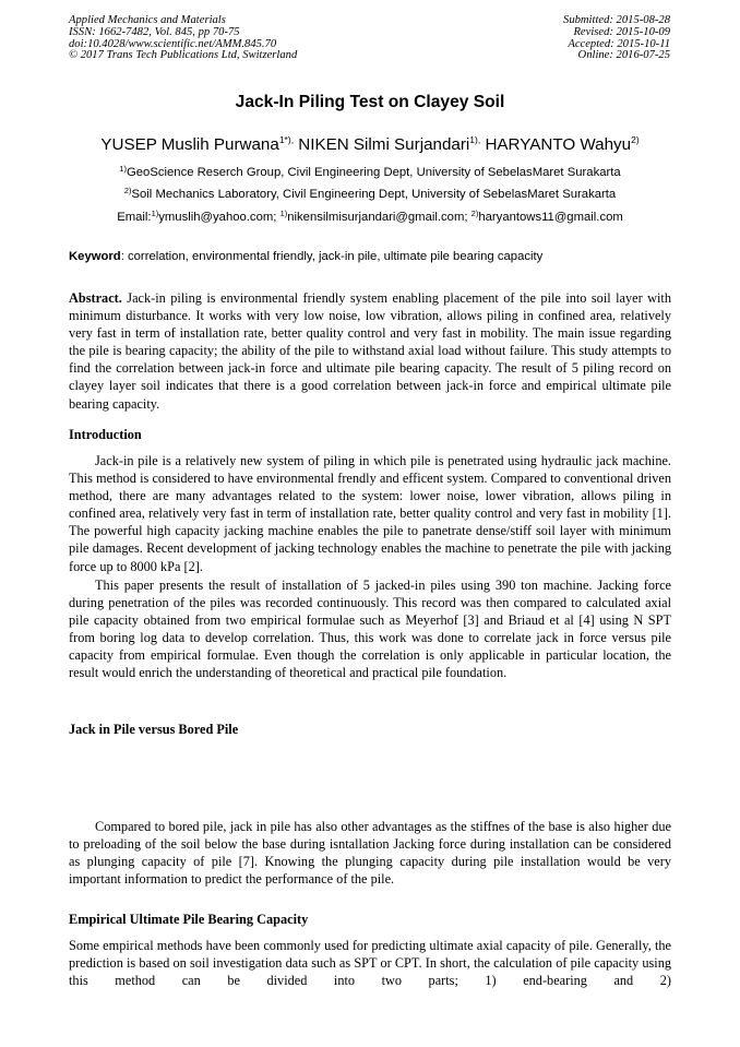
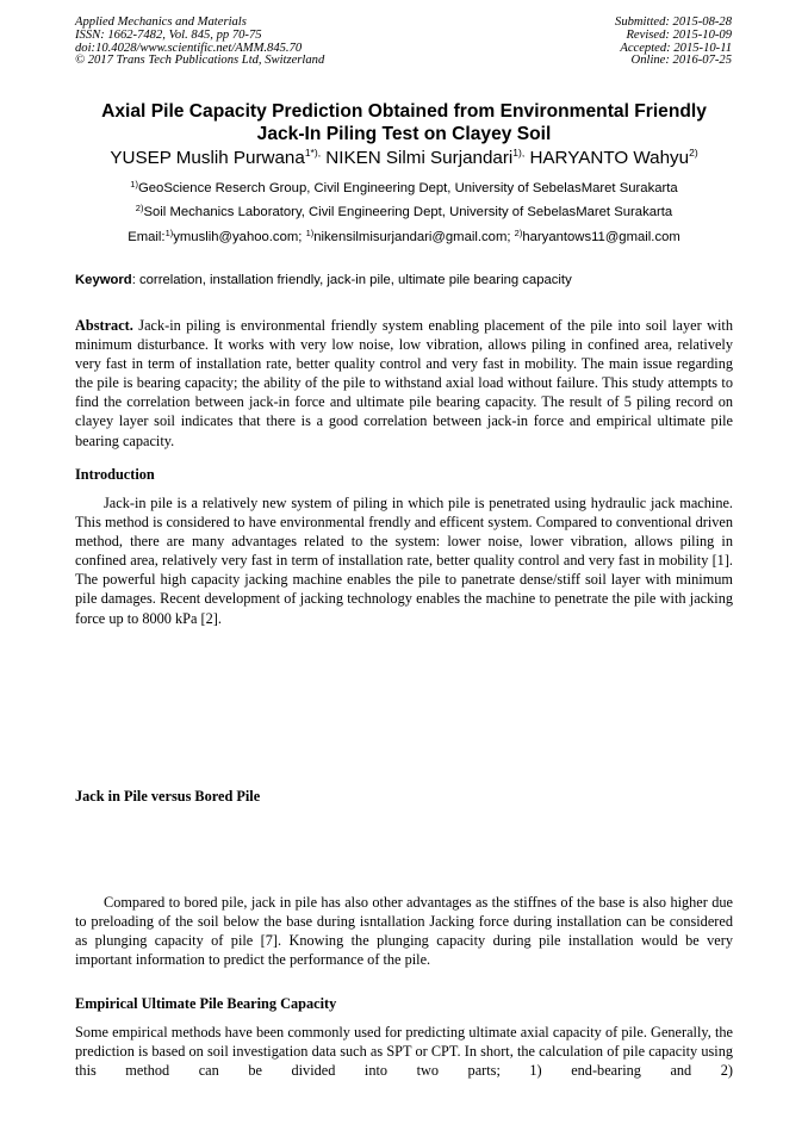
  Applied Mechanics and Materials
  ISSN: 1662-7482, Vol. 845, pp 70-75
  doi:10.4028/www.scientific.net/AMM.845.70
  © 2017 Trans Tech Publications Ltd, Switzerland
  Submitted: 2015-08-28
  Revised: 2015-10-09
  Accepted: 2015-10-11
  Online: 2016-07-25
+ Axial Pile Capacity Prediction Obtained from Environmental Friendly
  Jack-In Piling Test on Clayey Soil
  YUSEP Muslih Purwana1*), NIKEN Silmi Surjandari1), HARYANTO Wahyu2)
  1)GeoScience Reserch Group, Civil Engineering Dept, University of SebelasMaret Surakarta
  2)Soil Mechanics Laboratory, Civil Engineering Dept, University of SebelasMaret Surakarta
  Email:1)ymuslih@yahoo.com; 1)nikensilmisurjandari@gmail.com; 2)haryantows11@gmail.com
- Keyword: correlation, environmental friendly, jack-in pile, ultimate pile bearing capacity
+ Keyword: correlation, installation friendly, jack-in pile, ultimate pile bearing capacity
  Abstract. Jack-in piling is environmental friendly system enabling placement of the pile into soil layer with minimum disturbance. It works with very low noise, low vibration, allows piling in confined area, relatively very fast in term of installation rate, better quality control and very fast in mobility. The main issue regarding the pile is bearing capacity; the ability of the pile to withstand axial load without failure. This study attempts to find the correlation between jack-in force and ultimate pile bearing capacity. The result of 5 piling record on clayey layer soil indicates that there is a good correlation between jack-in force and empirical ultimate pile bearing capacity.
  Introduction
  Jack-in pile is a relatively new system of piling in which pile is penetrated using hydraulic jack machine. This method is considered to have environmental frendly and efficent system. Compared to conventional driven method, there are many advantages related to the system: lower noise, lower vibration, allows piling in confined area, relatively very fast in term of installation rate, better quality control and very fast in mobility [1]. The powerful high capacity jacking machine enables the pile to panetrate dense/stiff soil layer with minimum pile damages. Recent development of jacking technology enables the machine to penetrate the pile with jacking force up to 8000 kPa [2].
- This paper presents the result of installation of 5 jacked-in piles using 390 ton machine. Jacking force during penetration of the piles was recorded continuously. This record was then compared to calculated axial pile capacity obtained from two empirical formulae such as Meyerhof [3] and Briaud et al [4] using N SPT from boring log data to develop correlation. Thus, this work was done to correlate jack in force versus pile capacity from empirical formulae. Even though the correlation is only applicable in particular location, the result would enrich the understanding of theoretical and practical pile foundation.
  Jack in Pile versus Bored Pile
  Compared to bored pile, jack in pile has also other advantages as the stiffnes of the base is also higher due to preloading of the soil below the base during isntallation Jacking force during installation can be considered as plunging capacity of pile [7]. Knowing the plunging capacity during pile installation would be very important information to predict the performance of the pile.
  Empirical Ultimate Pile Bearing Capacity
  Some empirical methods have been commonly used for predicting ultimate axial capacity of pile. Generally, the prediction is based on soil investigation data such as SPT or CPT. In short, the calculation of pile capacity using this method can be divided into two parts; 1) end-bearing and 2)
